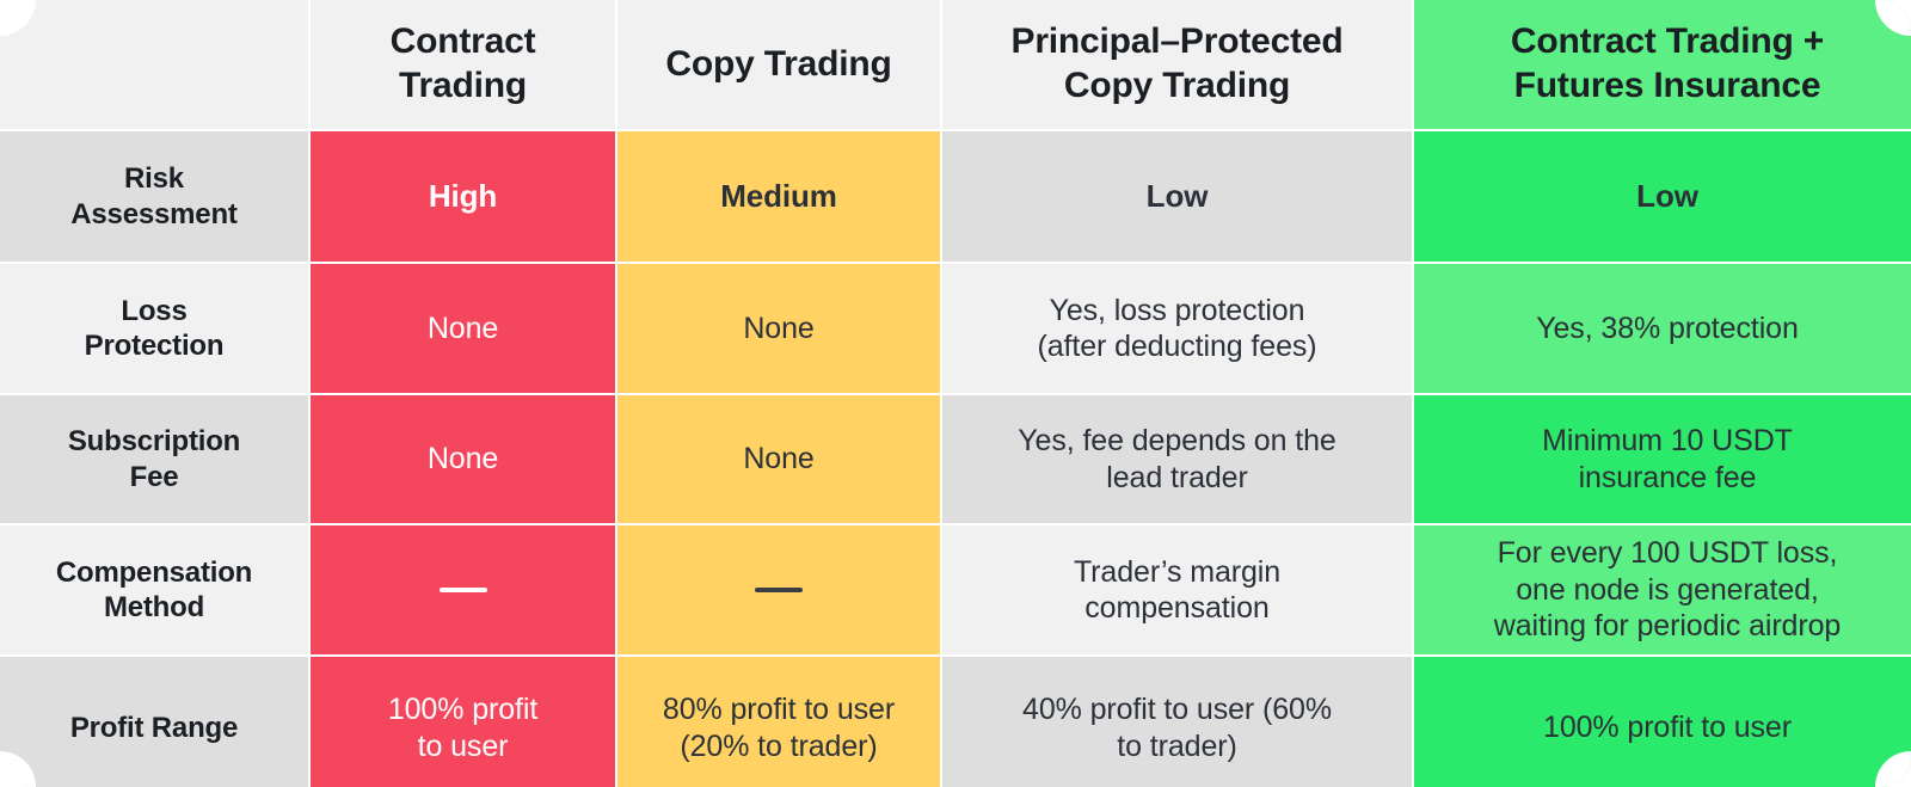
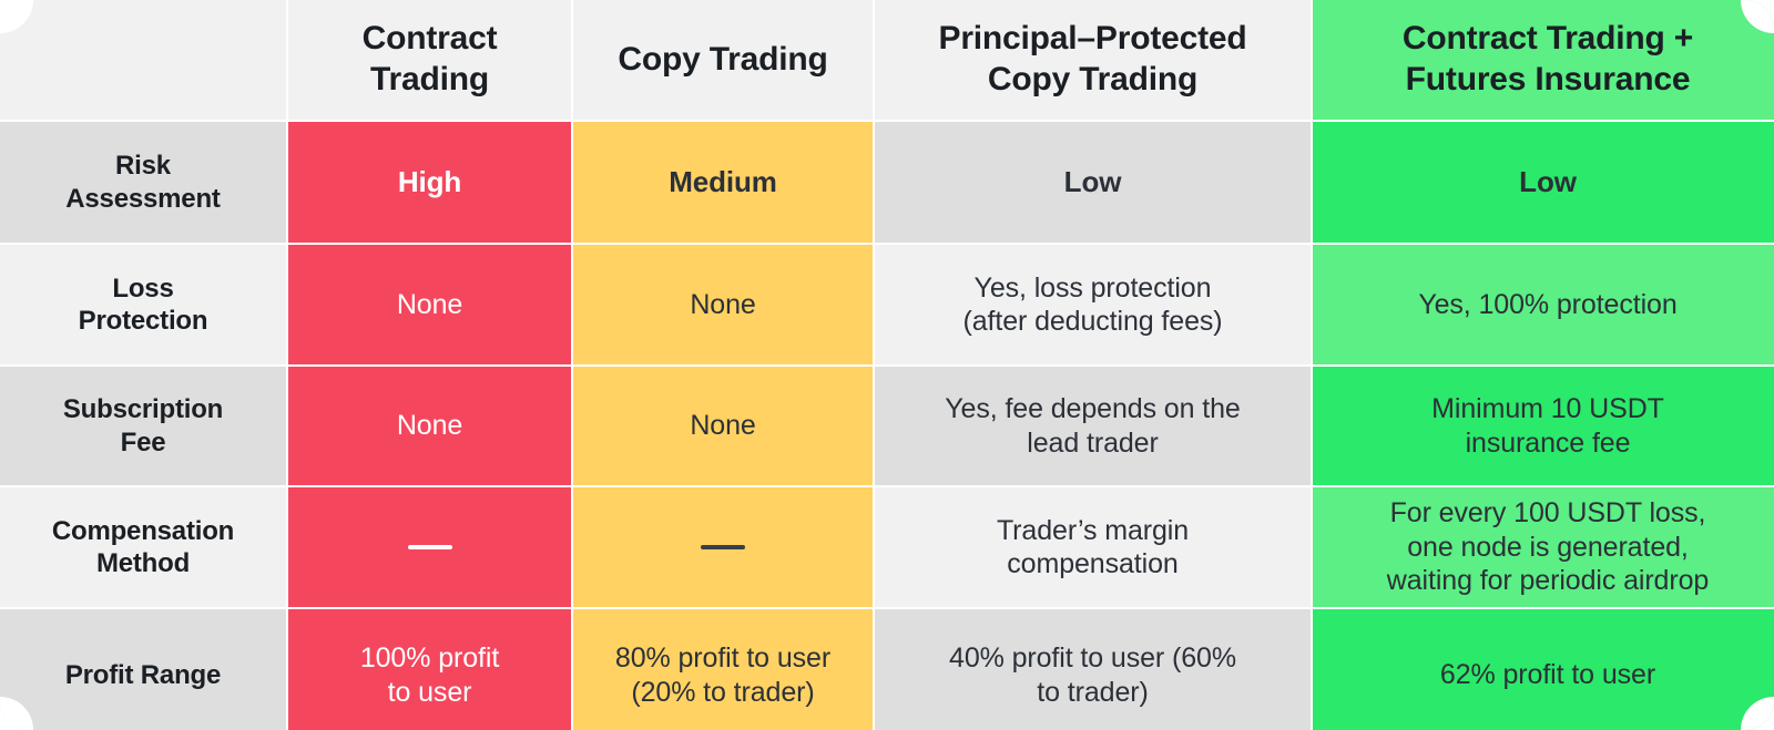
  Contract
  Trading
  Copy Trading
  Principal–Protected
  Copy Trading
  Contract Trading +
  Futures Insurance
  Risk
  Assessment
  High
  Medium
  Low
  Low
  Loss
  Protection
  None
  None
  Yes, loss protection
  (after deducting fees)
- Yes, 38% protection
+ Yes, 100% protection
  Subscription
  Fee
  None
  None
  Yes, fee depends on the
  lead trader
  Minimum 10 USDT
  insurance fee
  Compensation
  Method
  Trader’s margin
  compensation
  For every 100 USDT loss,
  one node is generated,
  waiting for periodic airdrop
  Profit Range
  100% profit
  to user
  80% profit to user
  (20% to trader)
  40% profit to user (60%
  to trader)
- 100% profit to user
+ 62% profit to user
